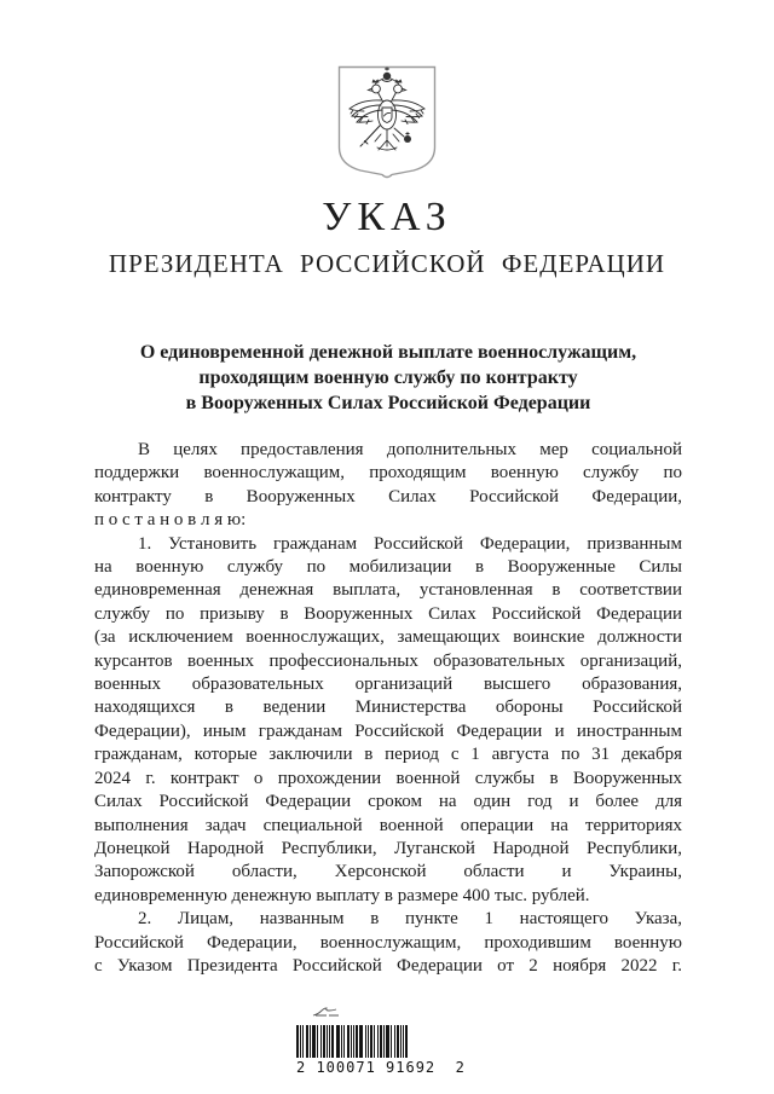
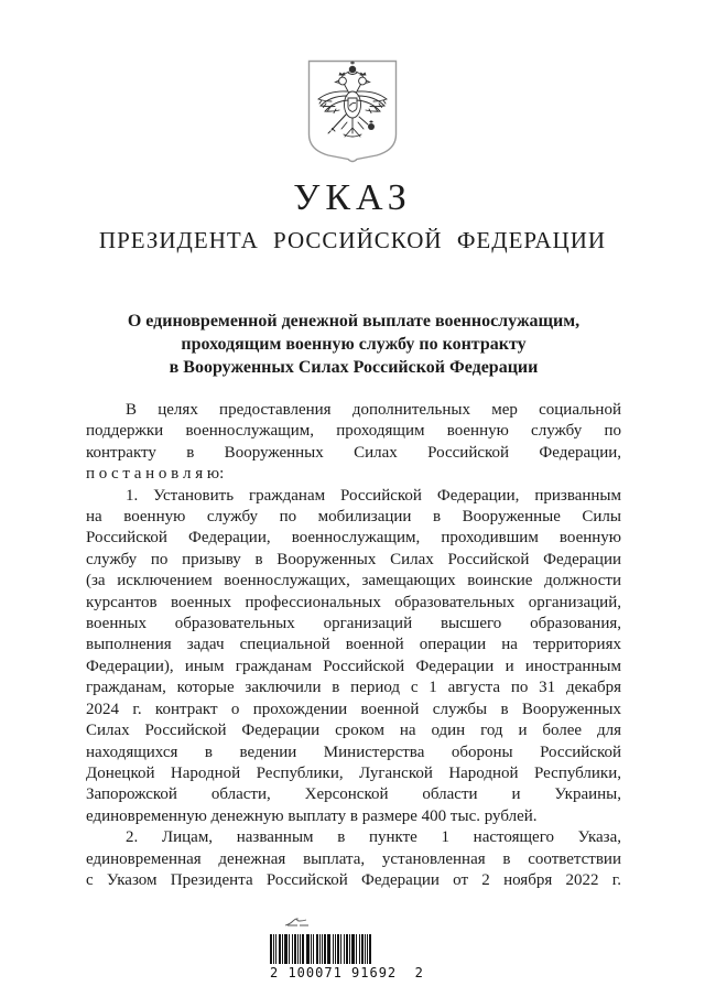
  УКАЗ
  ПРЕЗИДЕНТА РОССИЙСКОЙ ФЕДЕРАЦИИ
  О единовременной денежной выплате военнослужащим,
  проходящим военную службу по контракту
  в Вооруженных Силах Российской Федерации
  В целях предоставления дополнительных мер социальной
  поддержки военнослужащим, проходящим военную службу по
  контракту в Вооруженных Силах Российской Федерации,
  п о с т а н о в л я ю:
  1. Установить гражданам Российской Федерации, призванным
  на военную службу по мобилизации в Вооруженные Силы
- единовременная денежная выплата, установленная в соответствии
+ Российской Федерации, военнослужащим, проходившим военную
  службу по призыву в Вооруженных Силах Российской Федерации
  (за исключением военнослужащих, замещающих воинские должности
  курсантов военных профессиональных образовательных организаций,
  военных образовательных организаций высшего образования,
- находящихся в ведении Министерства обороны Российской
+ выполнения задач специальной военной операции на территориях
  Федерации), иным гражданам Российской Федерации и иностранным
  гражданам, которые заключили в период с 1 августа по 31 декабря
  2024 г. контракт о прохождении военной службы в Вооруженных
  Силах Российской Федерации сроком на один год и более для
- выполнения задач специальной военной операции на территориях
+ находящихся в ведении Министерства обороны Российской
  Донецкой Народной Республики, Луганской Народной Республики,
  Запорожской области, Херсонской области и Украины,
  единовременную денежную выплату в размере 400 тыс. рублей.
  2. Лицам, названным в пункте 1 настоящего Указа,
- Российской Федерации, военнослужащим, проходившим военную
+ единовременная денежная выплата, установленная в соответствии
  с Указом Президента Российской Федерации от 2 ноября 2022 г.
  2 100071 91692 2
